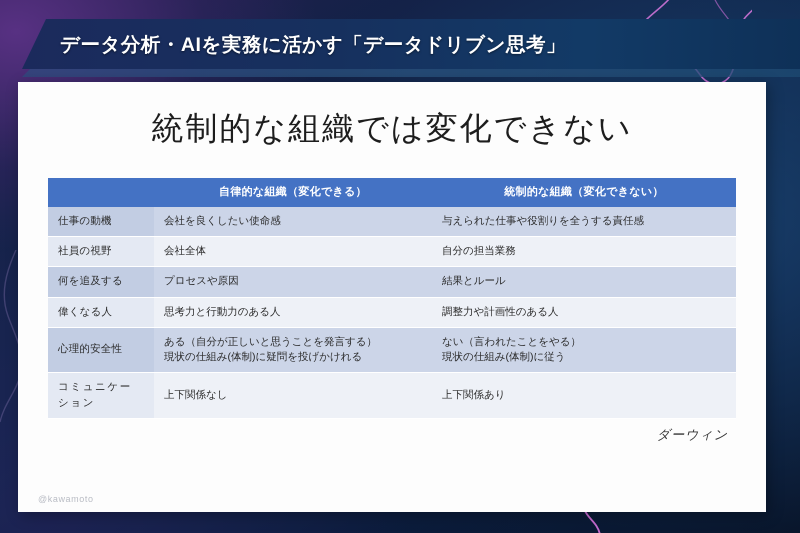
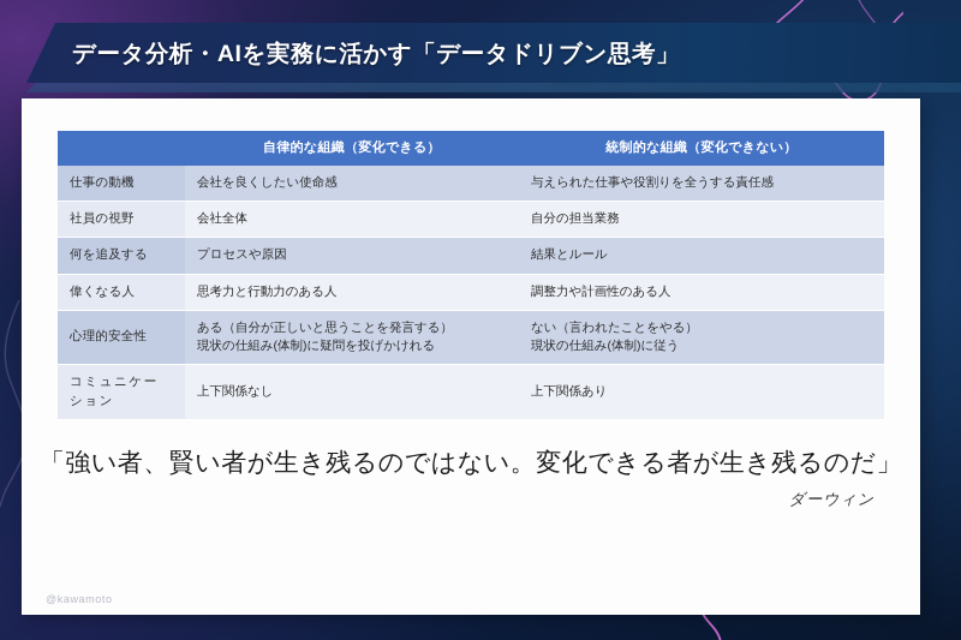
  データ分析・AIを実務に活かす「データドリブン思考」
- 統制的な組織では変化できない
  	自律的な組織（変化できる）	統制的な組織（変化できない）
  仕事の動機	会社を良くしたい使命感	与えられた仕事や役割りを全うする責任感
  社員の視野	会社全体	自分の担当業務
  何を追及する	プロセスや原因	結果とルール
  偉くなる人	思考力と行動力のある人	調整力や計画性のある人
  心理的安全性	ある（自分が正しいと思うことを発言する） 現状の仕組み(体制)に疑問を投げかけれる	ない（言われたことをやる） 現状の仕組み(体制)に従う
  コミュニケーション	上下関係なし	上下関係あり
+ 「強い者、賢い者が生き残るのではない。変化できる者が生き残るのだ」
  ダーウィン
  @kawamoto
